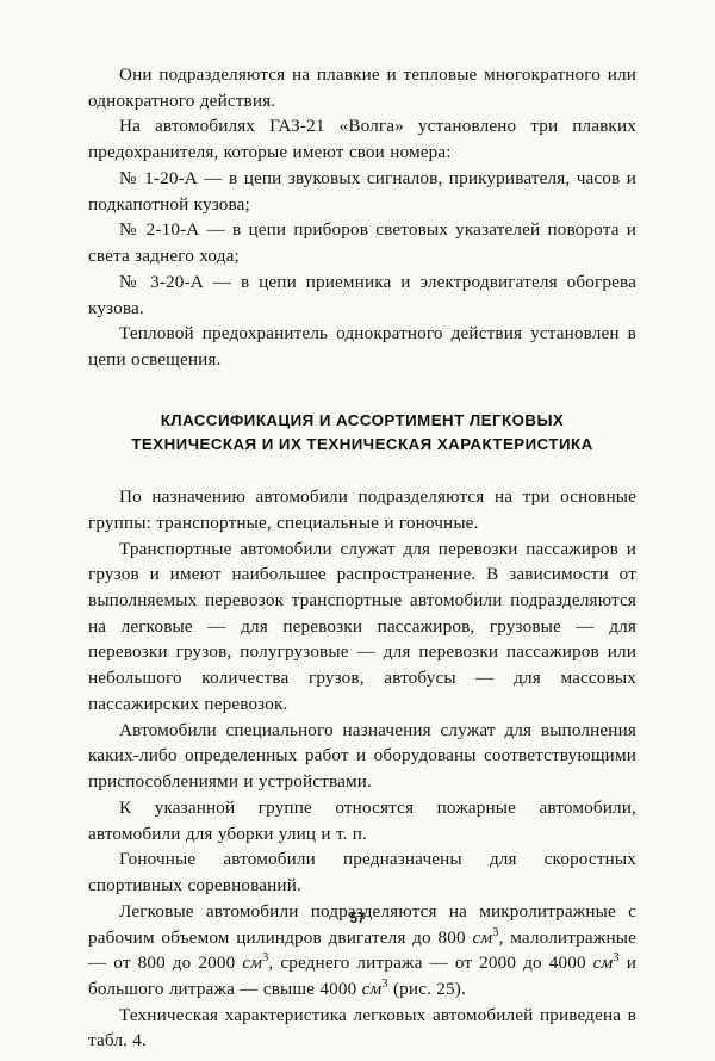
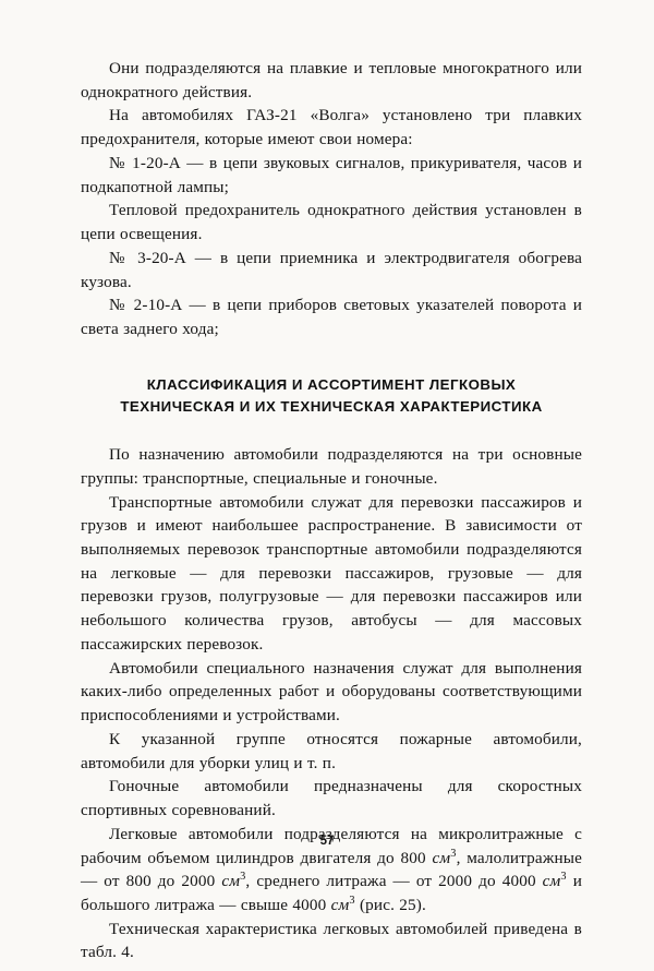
  Они подразделяются на плавкие и тепловые многократного или однократного действия.
  На автомобилях ГАЗ-21 «Волга» установлено три плавких предохранителя, которые имеют свои номера:
- № 1-20-А — в цепи звуковых сигналов, прикуривателя, часов и подкапотной кузова;
+ № 1-20-А — в цепи звуковых сигналов, прикуривателя, часов и подкапотной лампы;
- № 2-10-А — в цепи приборов световых указателей поворота и света заднего хода;
+ Тепловой предохранитель однократного действия установлен в цепи освещения.
  № 3-20-А — в цепи приемника и электродвигателя обогрева кузова.
- Тепловой предохранитель однократного действия установлен в цепи освещения.
+ № 2-10-А — в цепи приборов световых указателей поворота и света заднего хода;
  КЛАССИФИКАЦИЯ И АССОРТИМЕНТ ЛЕГКОВЫХ
  ТЕХНИЧЕСКАЯ И ИХ ТЕХНИЧЕСКАЯ ХАРАКТЕРИСТИКА
  По назначению автомобили подразделяются на три основные группы: транспортные, специальные и гоночные.
  Транспортные автомобили служат для перевозки пассажиров и грузов и имеют наибольшее распространение. В зависимости от выполняемых перевозок транспортные автомобили подразделяются на легковые — для перевозки пассажиров, грузовые — для перевозки грузов, полугрузовые — для перевозки пассажиров или небольшого количества грузов, автобусы — для массовых пассажирских перевозок.
  Автомобили специального назначения служат для выполнения каких-либо определенных работ и оборудованы соответствующими приспособлениями и устройствами.
  К указанной группе относятся пожарные автомобили, автомобили для уборки улиц и т. п.
  Гоночные автомобили предназначены для скоростных спортивных соревнований.
  Легковые автомобили подразделяются на микролитражные с рабочим объемом цилиндров двигателя до 800 см3, малолитражные — от 800 до 2000 см3, среднего литража — от 2000 до 4000 см3 и большого литража — свыше 4000 см3 (рис. 25).
  Техническая характеристика легковых автомобилей приведена в табл. 4.
  57
